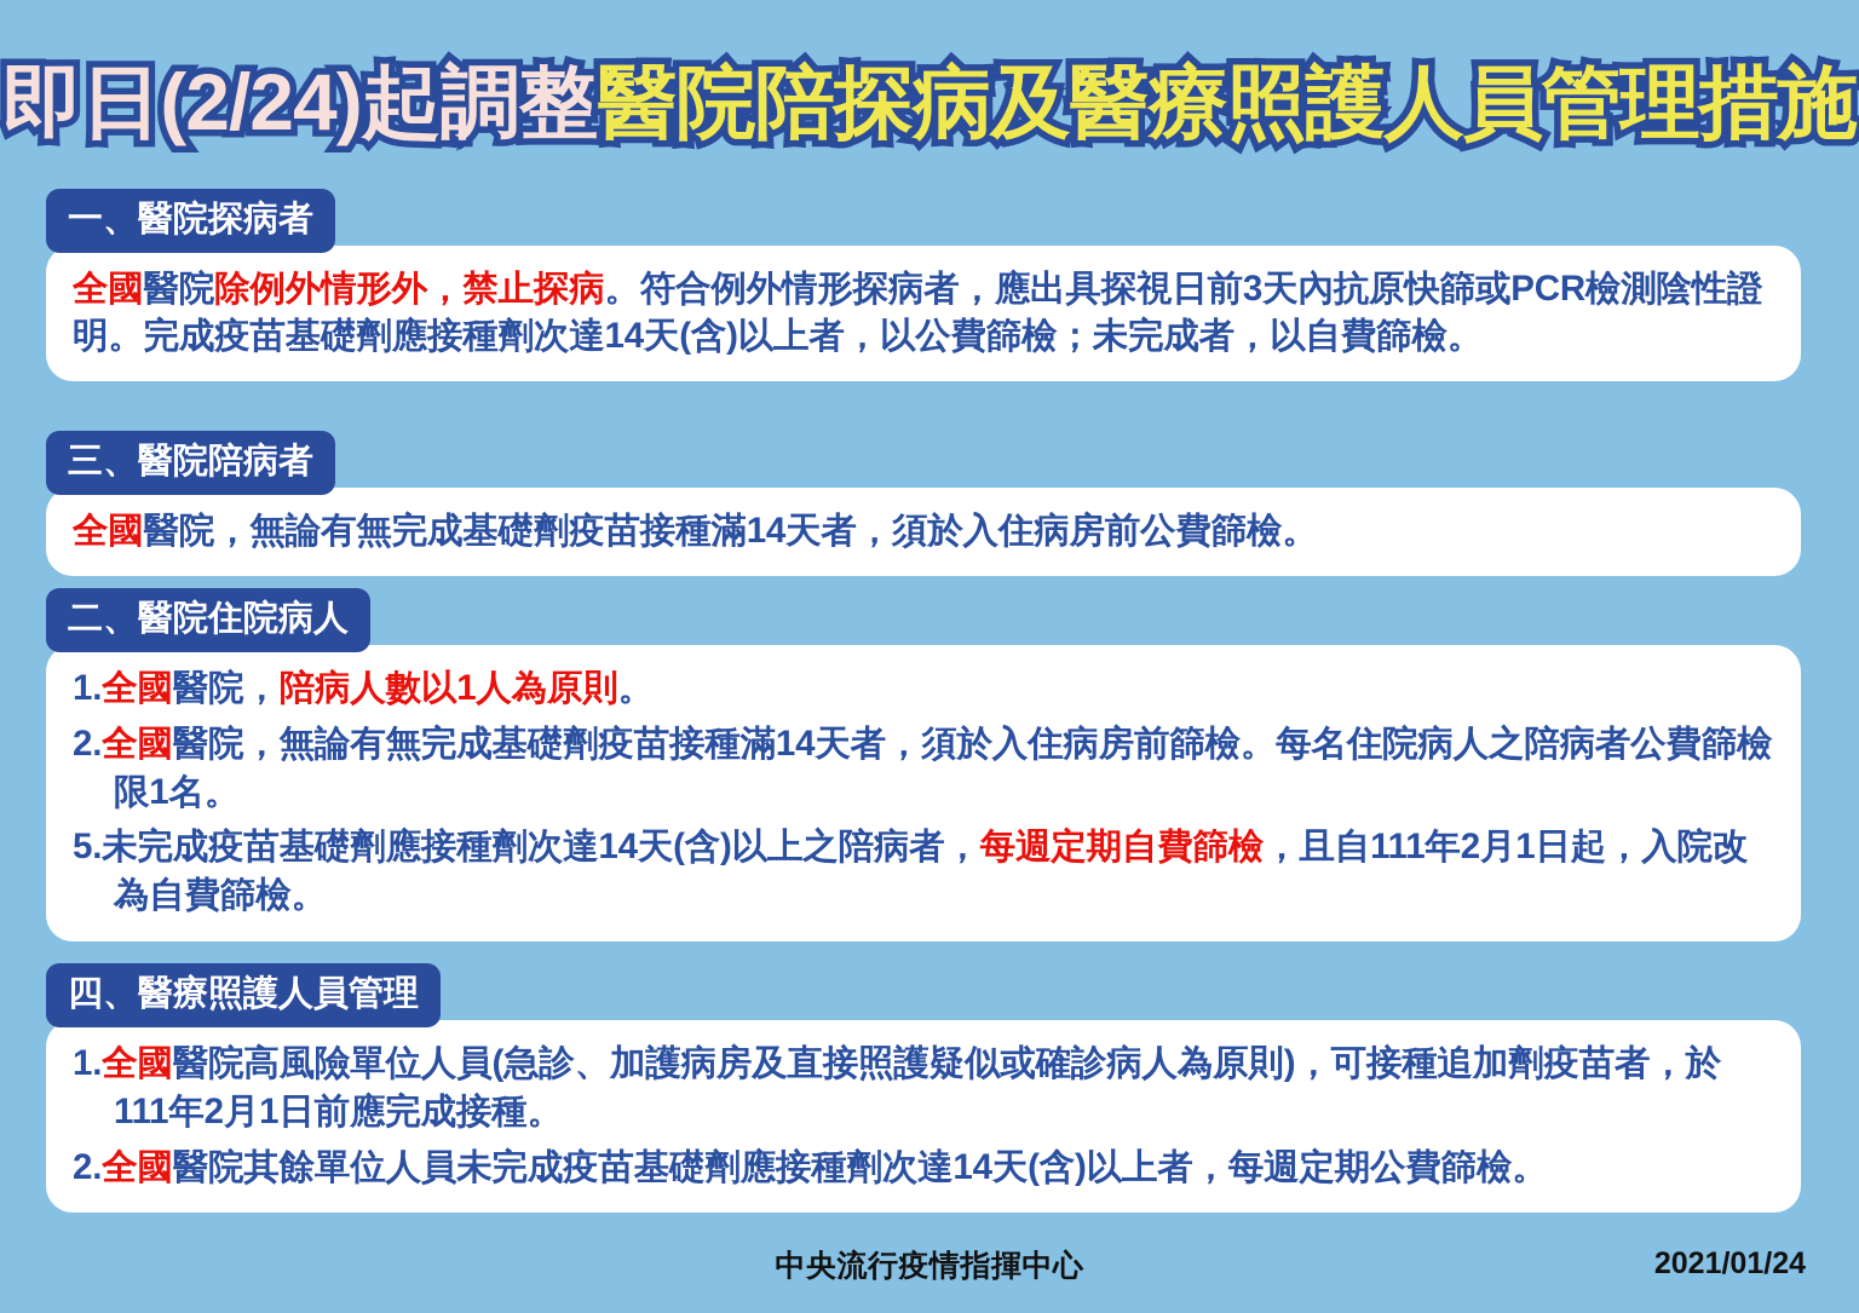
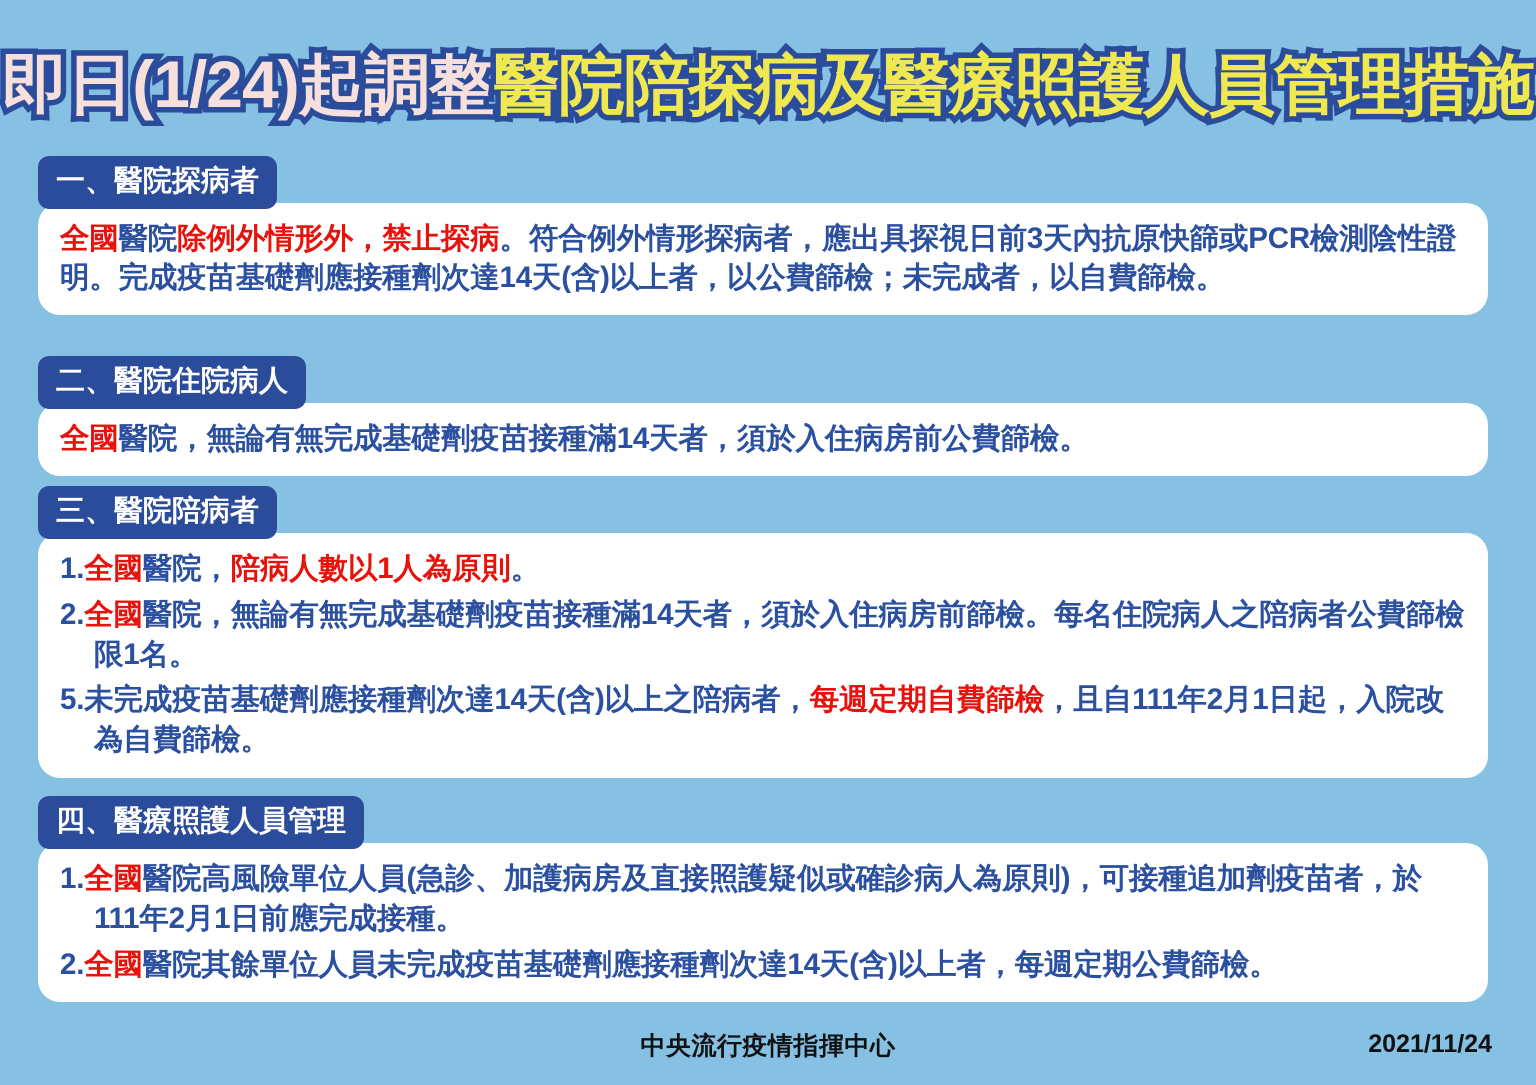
- 即日(2/24)起調整醫院陪探病及醫療照護人員管理措施
+ 即日(1/24)起調整醫院陪探病及醫療照護人員管理措施
  一、醫院探病者
  全國醫院除例外情形外，禁止探病。符合例外情形探病者，應出具探視日前3天內抗原快篩或PCR檢測陰性證明。完成疫苗基礎劑應接種劑次達14天(含)以上者，以公費篩檢；未完成者，以自費篩檢。
- 三、醫院陪病者
+ 二、醫院住院病人
  全國醫院，無論有無完成基礎劑疫苗接種滿14天者，須於入住病房前公費篩檢。
- 二、醫院住院病人
+ 三、醫院陪病者
  1.全國醫院，陪病人數以1人為原則。
  2.全國醫院，無論有無完成基礎劑疫苗接種滿14天者，須於入住病房前篩檢。每名住院病人之陪病者公費篩檢限1名。
  5.未完成疫苗基礎劑應接種劑次達14天(含)以上之陪病者，每週定期自費篩檢，且自111年2月1日起，入院改為自費篩檢。
  四、醫療照護人員管理
  1.全國醫院高風險單位人員(急診、加護病房及直接照護疑似或確診病人為原則)，可接種追加劑疫苗者，於111年2月1日前應完成接種。
  2.全國醫院其餘單位人員未完成疫苗基礎劑應接種劑次達14天(含)以上者，每週定期公費篩檢。
  中央流行疫情指揮中心
- 2021/01/24
+ 2021/11/24
